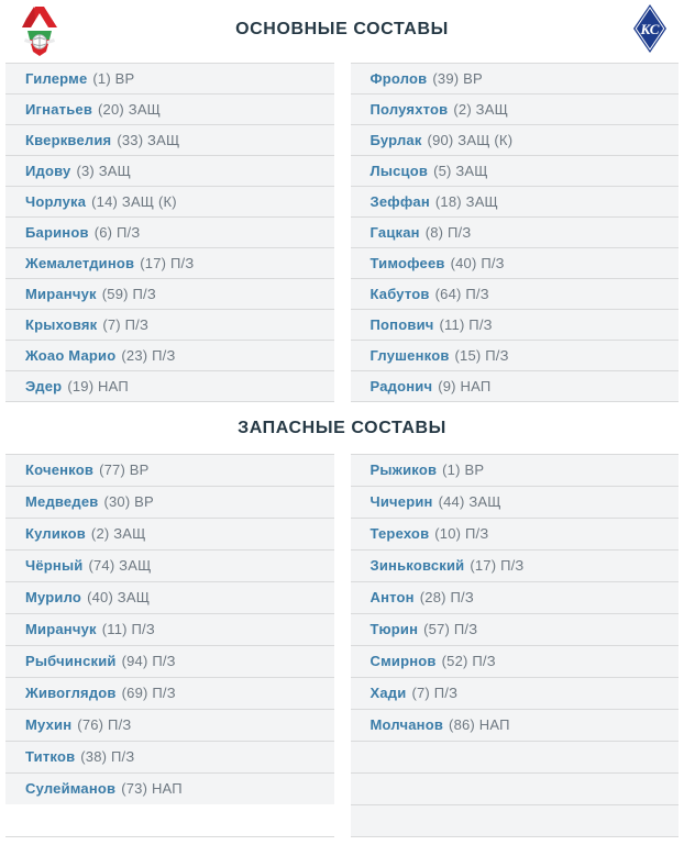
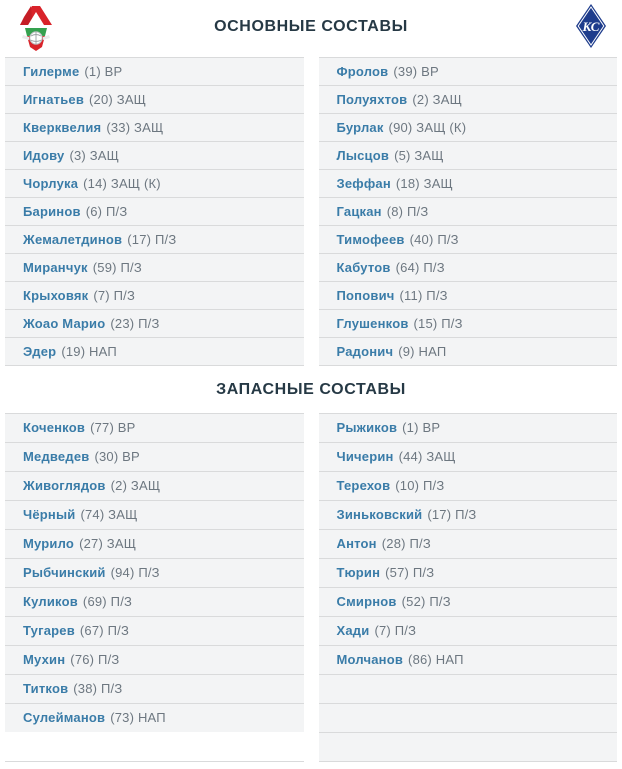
  ОСНОВНЫЕ СОСТАВЫ
  КС
  Гилерме (1) ВР
  Игнатьев (20) ЗАЩ
  Кверквелия (33) ЗАЩ
  Идову (3) ЗАЩ
  Чорлука (14) ЗАЩ (К)
  Баринов (6) П/З
  Жемалетдинов (17) П/З
  Миранчук (59) П/З
  Крыховяк (7) П/З
  Жоао Марио (23) П/З
  Эдер (19) НАП
  Фролов (39) ВР
  Полуяхтов (2) ЗАЩ
  Бурлак (90) ЗАЩ (К)
  Лысцов (5) ЗАЩ
  Зеффан (18) ЗАЩ
  Гацкан (8) П/З
  Тимофеев (40) П/З
  Кабутов (64) П/З
  Попович (11) П/З
  Глушенков (15) П/З
  Радонич (9) НАП
  ЗАПАСНЫЕ СОСТАВЫ
  Коченков (77) ВР
  Медведев (30) ВР
- Куликов (2) ЗАЩ
+ Живоглядов (2) ЗАЩ
  Чёрный (74) ЗАЩ
- Мурило (40) ЗАЩ
+ Мурило (27) ЗАЩ
- Миранчук (11) П/З
  Рыбчинский (94) П/З
- Живоглядов (69) П/З
+ Куликов (69) П/З
+ Тугарев (67) П/З
  Мухин (76) П/З
  Титков (38) П/З
  Сулейманов (73) НАП
  Рыжиков (1) ВР
  Чичерин (44) ЗАЩ
  Терехов (10) П/З
  Зиньковский (17) П/З
  Антон (28) П/З
  Тюрин (57) П/З
  Смирнов (52) П/З
  Хади (7) П/З
  Молчанов (86) НАП
